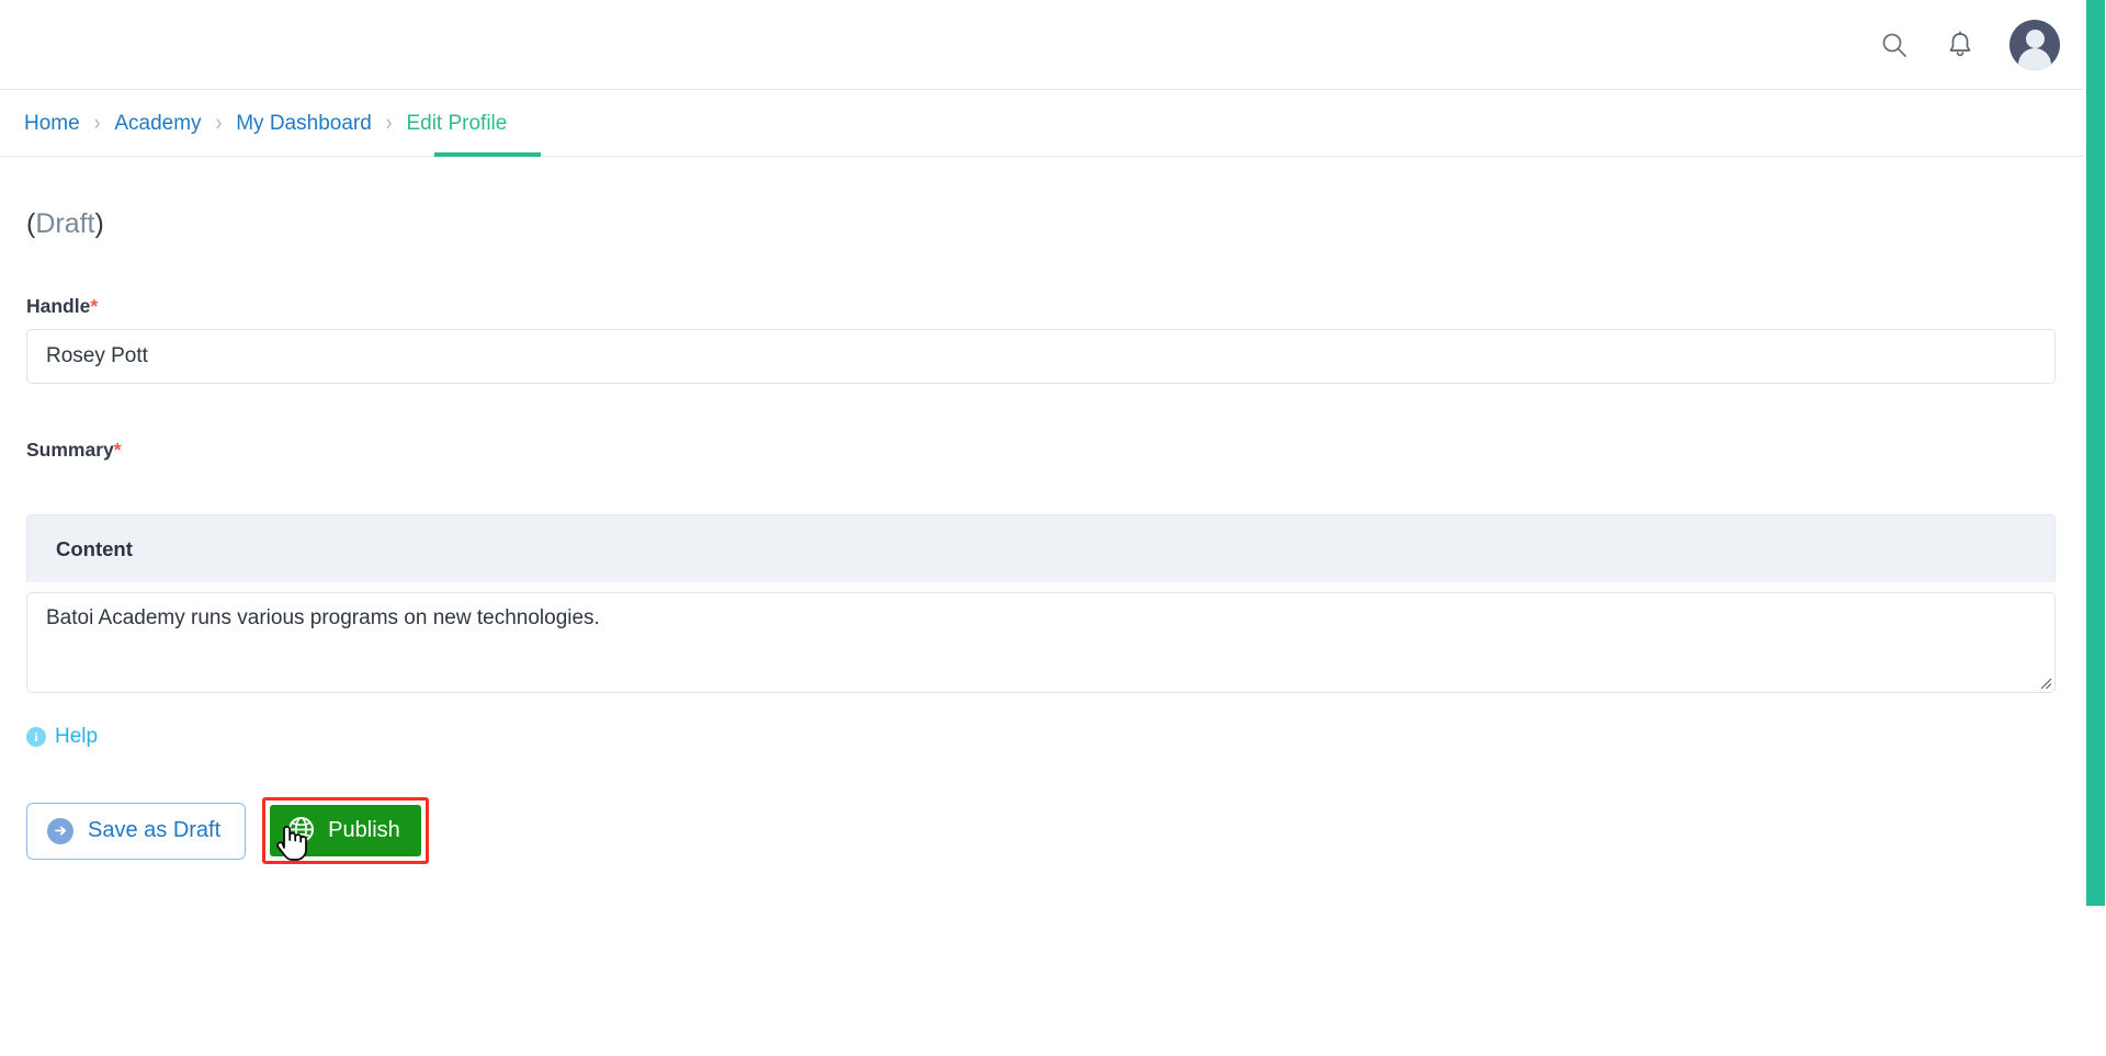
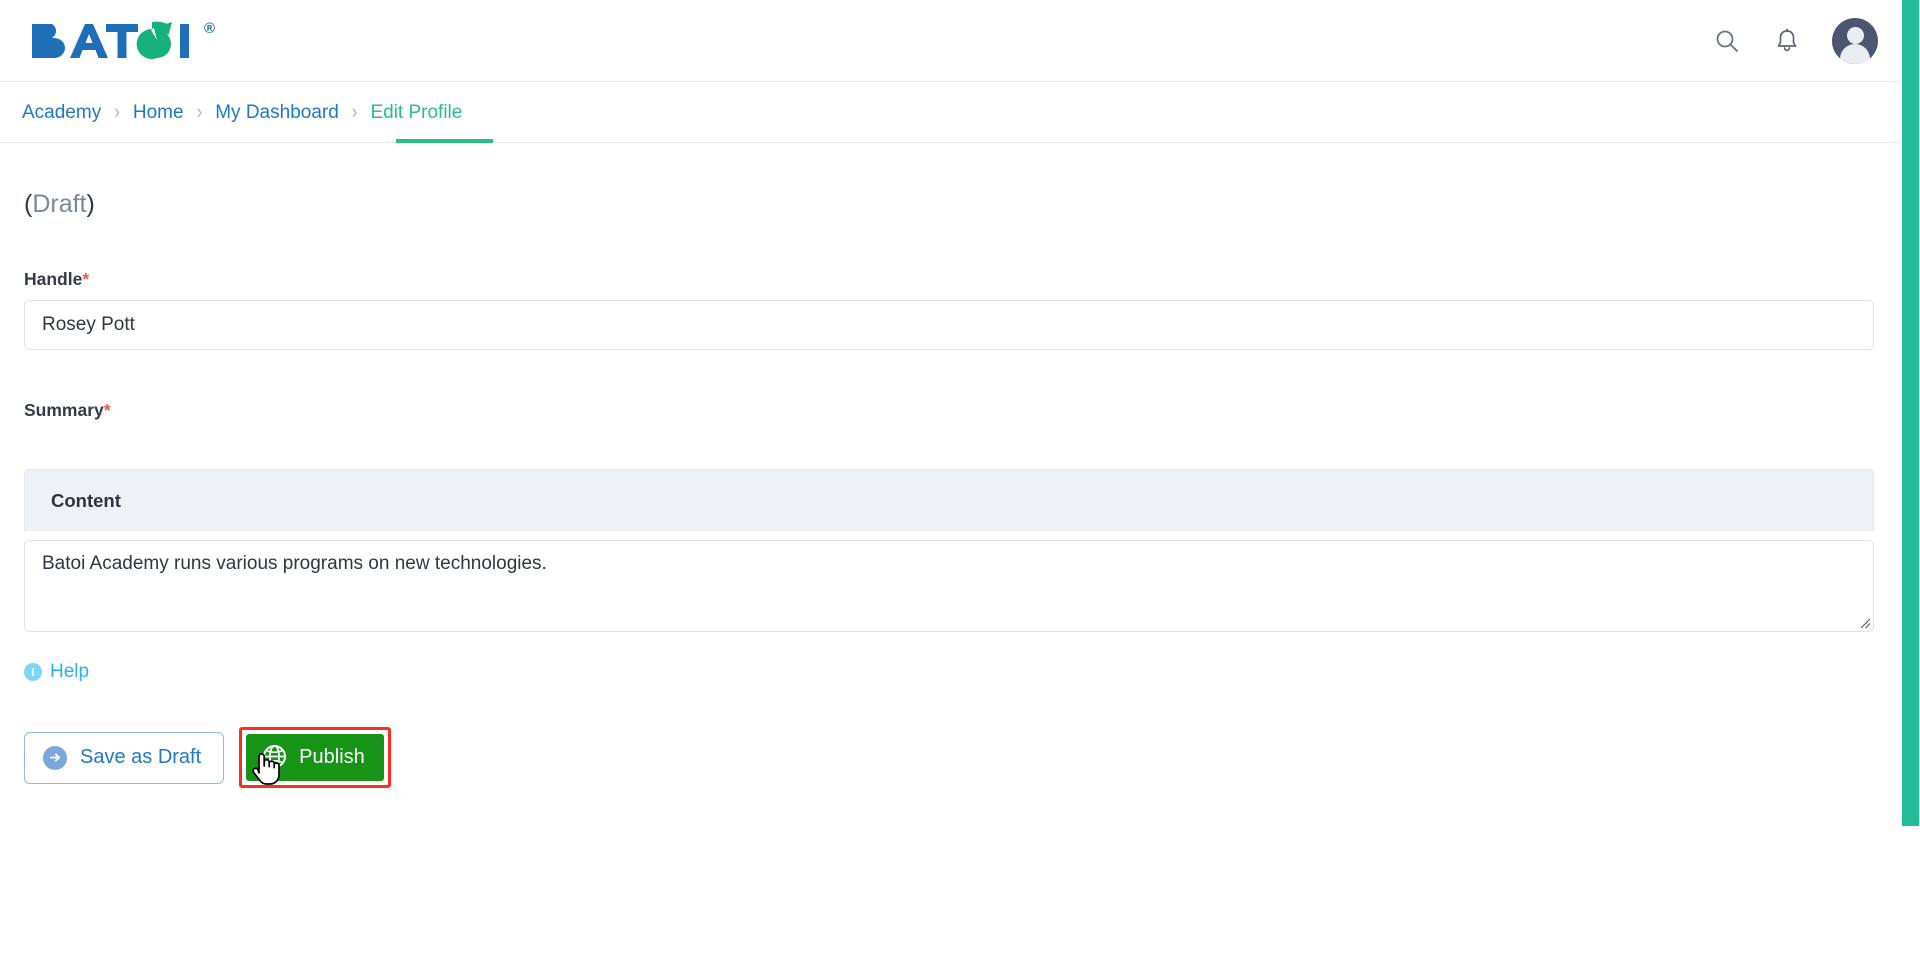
+ ®
- Home
+ Academy
  ›
- Academy
+ Home
  ›
  My Dashboard
  ›
  Edit Profile
  (Draft)
  Handle*
  Rosey Pott
  Summary*
  Content
  Batoi Academy runs various programs on new technologies.
  i
  Help
  Save as Draft
  Publish
